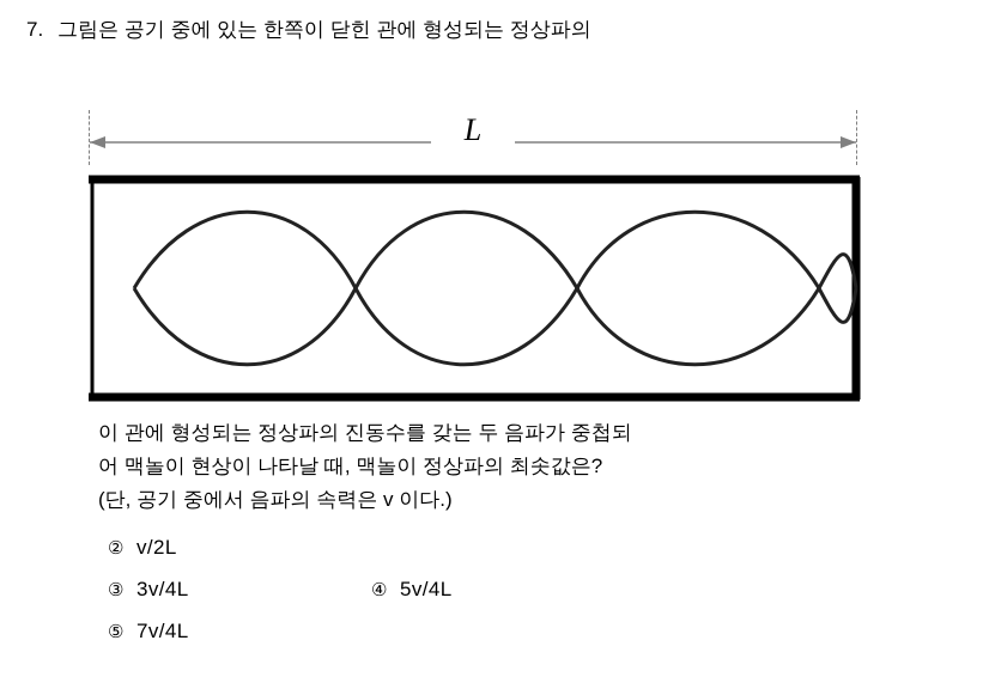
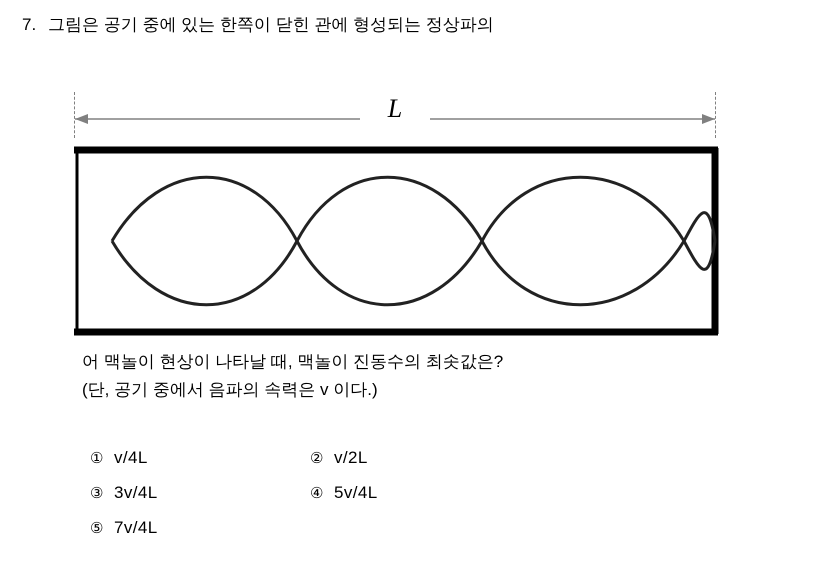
  7.
  그림은 공기 중에 있는 한쪽이 닫힌 관에 형성되는 정상파의
  L
- 이 관에 형성되는 정상파의 진동수를 갖는 두 음파가 중첩되
- 어 맥놀이 현상이 나타날 때, 맥놀이 정상파의 최솟값은?
+ 어 맥놀이 현상이 나타날 때, 맥놀이 진동수의 최솟값은?
  (단, 공기 중에서 음파의 속력은 v 이다.)
+ ①
+ v/4L
  ②
  v/2L
  ③
  3v/4L
  ④
  5v/4L
  ⑤
  7v/4L
